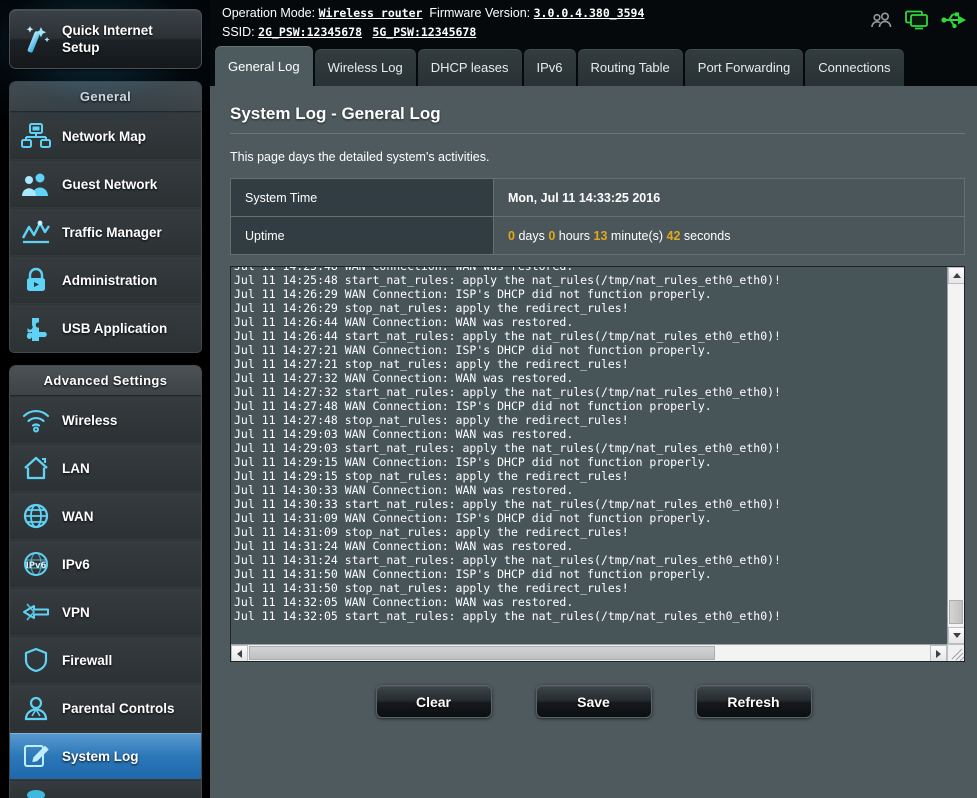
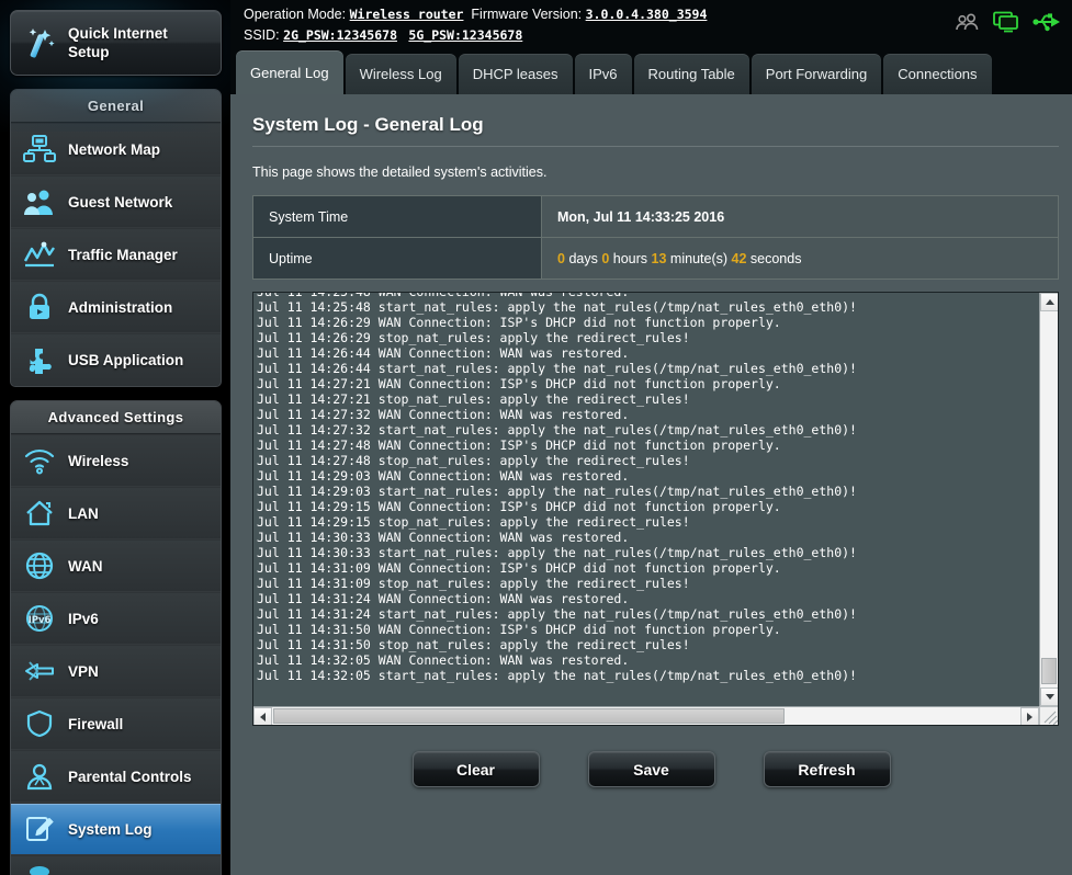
  Quick Internet
  Setup
  Network Map
  Guest Network
  Traffic Manager
  Administration
  USB Application
  Advanced Settings
  Wireless
  LAN
  WAN
  IPv6
  IPv6
  VPN
  Firewall
  Parental Controls
  System Log
  Operation Mode: Wireless router Firmware Version: 3.0.0.4.380_3594
  SSID: 2G_PSW:12345678 5G_PSW:12345678
  General Log
  Wireless Log
  DHCP leases
  IPv6
  Routing Table
  Port Forwarding
  Connections
  System Log - General Log
- This page days the detailed system's activities.
+ This page shows the detailed system's activities.
  System Time	Mon, Jul 11 14:33:25 2016
  Uptime	0 days 0 hours 13 minute(s) 42 seconds
  Jul 11 14:25:48 start_nat_rules: apply the nat_rules(/tmp/nat_rules_eth0_eth0)!
  Jul 11 14:26:29 WAN Connection: ISP's DHCP did not function properly.
  Jul 11 14:26:29 stop_nat_rules: apply the redirect_rules!
  Jul 11 14:26:44 WAN Connection: WAN was restored.
  Jul 11 14:26:44 start_nat_rules: apply the nat_rules(/tmp/nat_rules_eth0_eth0)!
  Jul 11 14:27:21 WAN Connection: ISP's DHCP did not function properly.
  Jul 11 14:27:21 stop_nat_rules: apply the redirect_rules!
  Jul 11 14:27:32 WAN Connection: WAN was restored.
  Jul 11 14:27:32 start_nat_rules: apply the nat_rules(/tmp/nat_rules_eth0_eth0)!
  Jul 11 14:27:48 WAN Connection: ISP's DHCP did not function properly.
  Jul 11 14:27:48 stop_nat_rules: apply the redirect_rules!
  Jul 11 14:29:03 WAN Connection: WAN was restored.
  Jul 11 14:29:03 start_nat_rules: apply the nat_rules(/tmp/nat_rules_eth0_eth0)!
  Jul 11 14:29:15 WAN Connection: ISP's DHCP did not function properly.
  Jul 11 14:29:15 stop_nat_rules: apply the redirect_rules!
  Jul 11 14:30:33 WAN Connection: WAN was restored.
  Jul 11 14:30:33 start_nat_rules: apply the nat_rules(/tmp/nat_rules_eth0_eth0)!
  Jul 11 14:31:09 WAN Connection: ISP's DHCP did not function properly.
  Jul 11 14:31:09 stop_nat_rules: apply the redirect_rules!
  Jul 11 14:31:24 WAN Connection: WAN was restored.
  Jul 11 14:31:24 start_nat_rules: apply the nat_rules(/tmp/nat_rules_eth0_eth0)!
  Jul 11 14:31:50 WAN Connection: ISP's DHCP did not function properly.
  Jul 11 14:31:50 stop_nat_rules: apply the redirect_rules!
  Jul 11 14:32:05 WAN Connection: WAN was restored.
  Jul 11 14:32:05 start_nat_rules: apply the nat_rules(/tmp/nat_rules_eth0_eth0)!
  Clear
  Save
  Refresh
